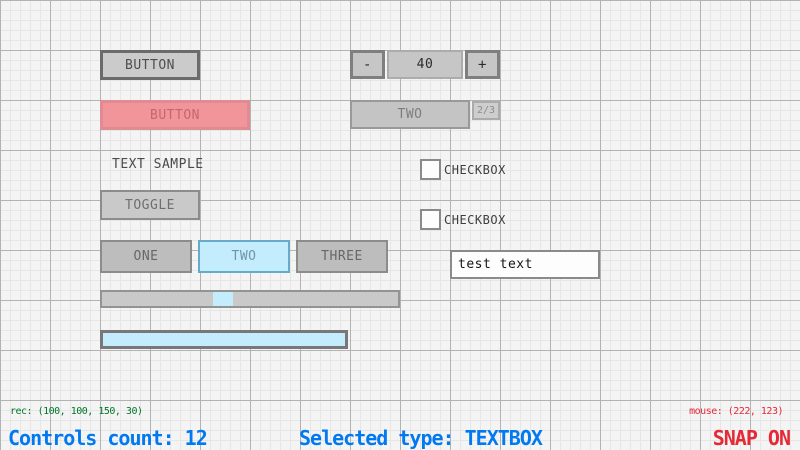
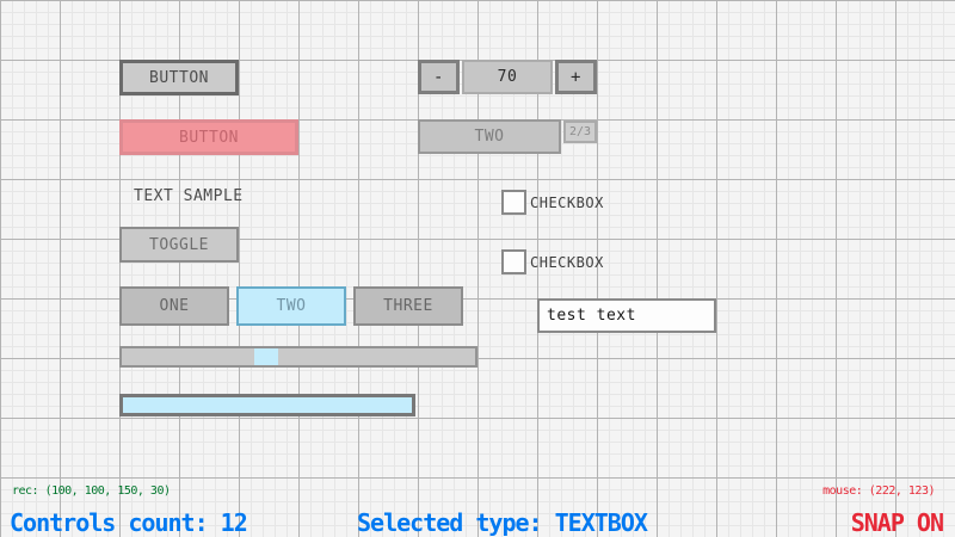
  BUTTON
  BUTTON
  TEXT SAMPLE
  TOGGLE
  ONE
  TWO
  THREE
  -
- 40
+ 70
  +
  TWO
  2/3
  CHECKBOX
  CHECKBOX
  test text
  rec: (100, 100, 150, 30)
  Controls count: 12
  Selected type: TEXTBOX
  mouse: (222, 123)
  SNAP ON
